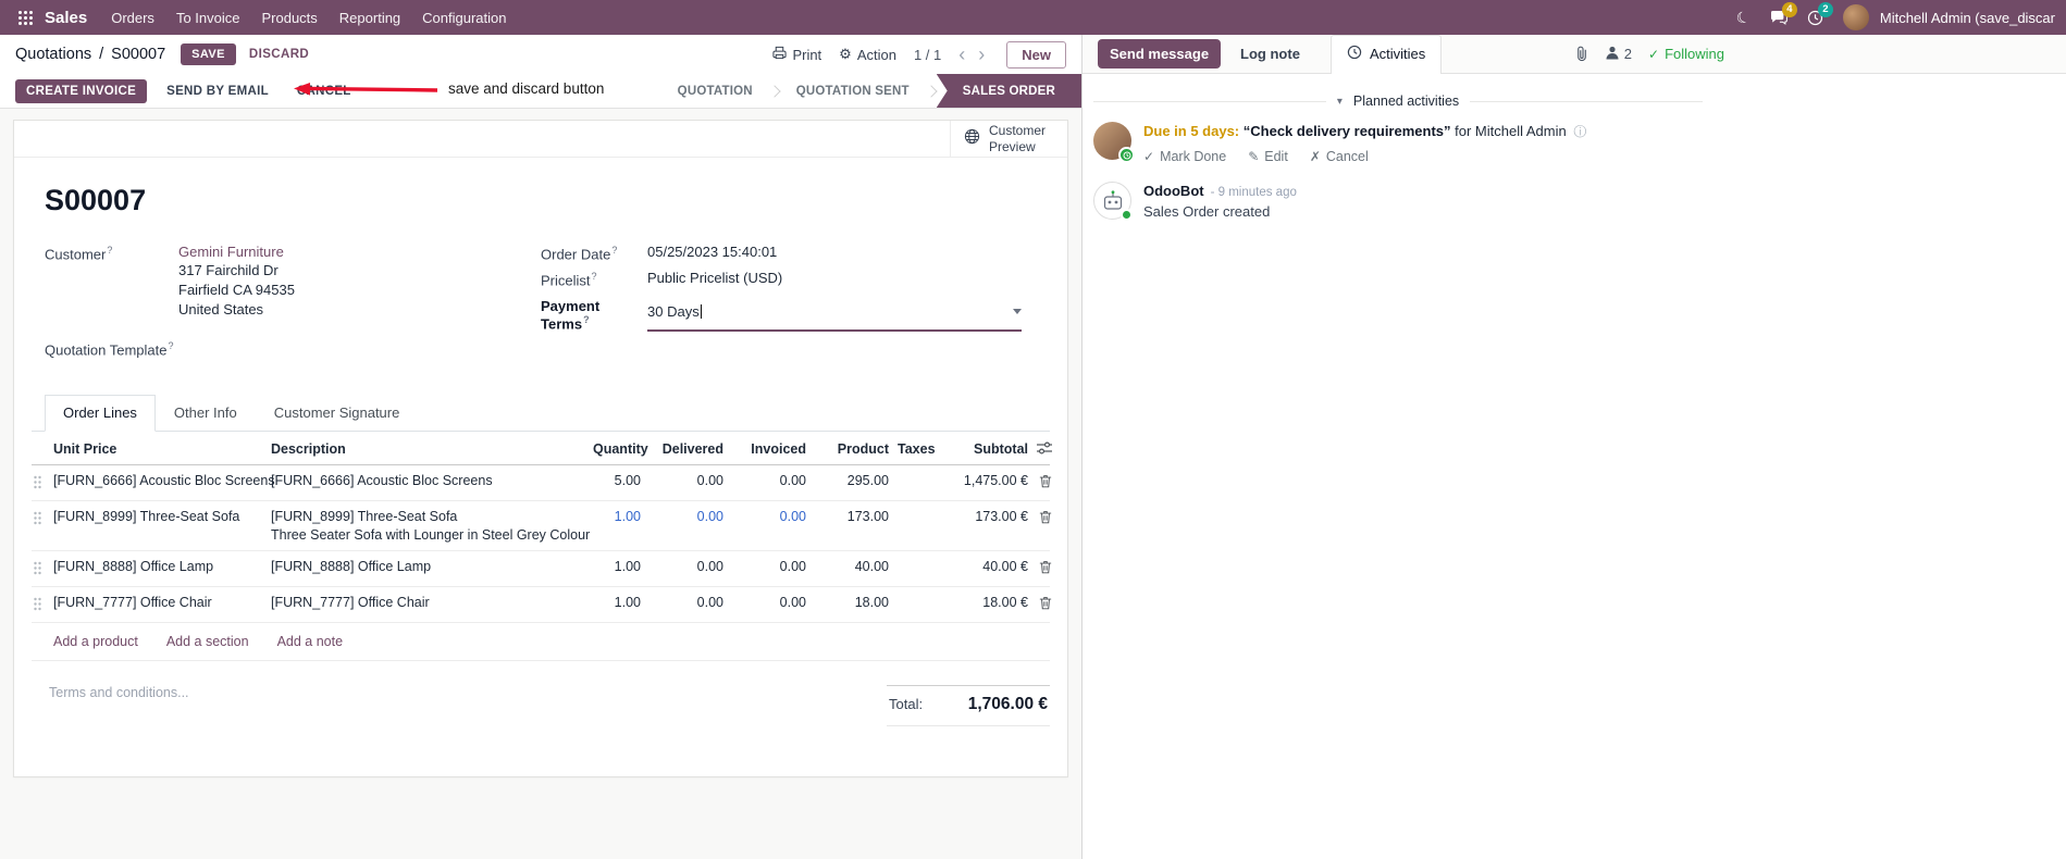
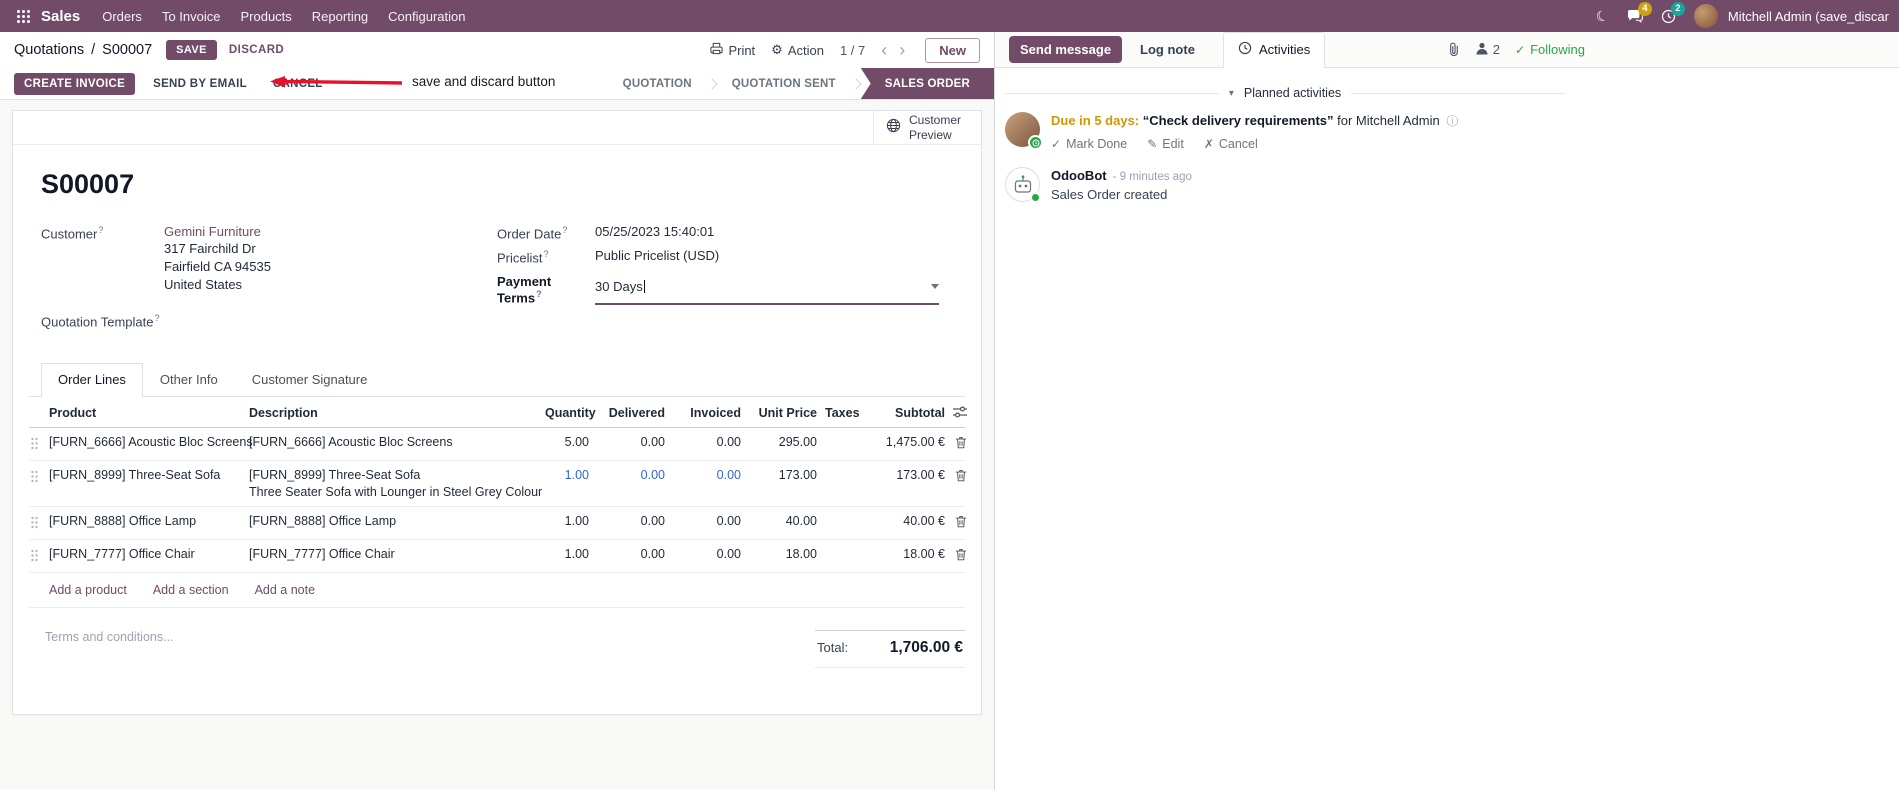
  Sales
  Orders
  To Invoice
  Products
  Reporting
  Configuration
  4
  2
  Mitchell Admin (save_discar
  Quotations
  /
  S00007
  SAVE
  DISCARD
  Print
  ⚙
  Action
- 1 / 1
+ 1 / 7
  ‹
  ›
  New
  save and discard button
  CREATE INVOICE
  SEND BY EMAIL
  ANCEL
  QUOTATION
  QUOTATION SENT
  SALES ORDER
  Customer Preview
  S00007
  Customer?
  Gemini Furniture
  317 Fairchild Dr
  Fairfield CA 94535
  United States
  Quotation Template?
  Order Date?
  05/25/2023 15:40:01
  Pricelist?
  Public Pricelist (USD)
  Payment Terms?
  30 Days
  Order Lines
  Other Info
  Customer Signature
- Unit Price
+ Product
  Description
  Quantity
  Delivered
  Invoiced
- Product
+ Unit Price
  Taxes
  Subtotal
  [FURN_6666] Acoustic Bloc Screen
  [FURN_6666] Acoustic Bloc Screens
  5.00
  0.00
  0.00
  295.00
  1,475.00 €
  [FURN_8999] Three-Seat Sofa
  [FURN_8999] Three-Seat Sofa
  Three Seater Sofa with Lounger in Steel Grey Colour
  1.00
  0.00
  0.00
  173.00
  173.00 €
  [FURN_8888] Office Lamp
  [FURN_8888] Office Lamp
  1.00
  0.00
  0.00
  40.00
  40.00 €
  [FURN_7777] Office Chair
  [FURN_7777] Office Chair
  1.00
  0.00
  0.00
  18.00
  18.00 €
  Add a product
  Add a section
  Add a note
  Terms and conditions...
  Total:
  1,706.00 €
  Send message
  Log note
  Activities
  2
  ✓
  Following
  ▾
  Planned activities
  Due in 5 days: “Check delivery requirements” for Mitchell Admin ⓘ
  ✓
  Mark Done
  ✎
  Edit
  ✗
  Cancel
  OdooBot
  - 9 minutes ago
  Sales Order created
